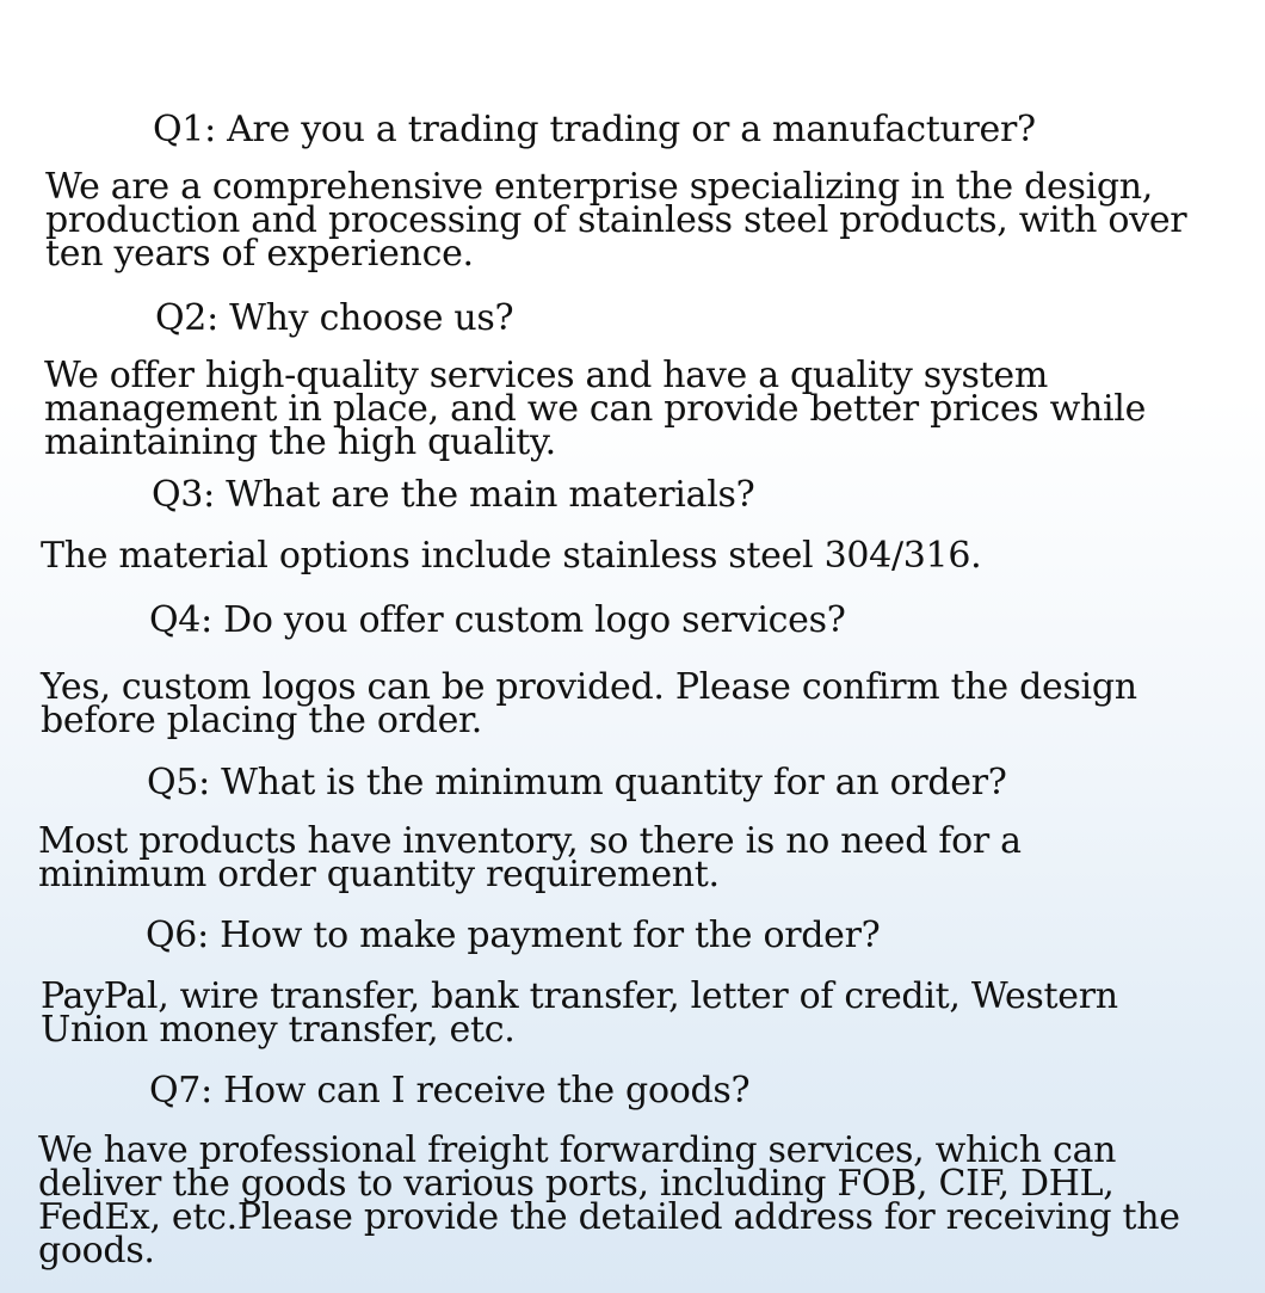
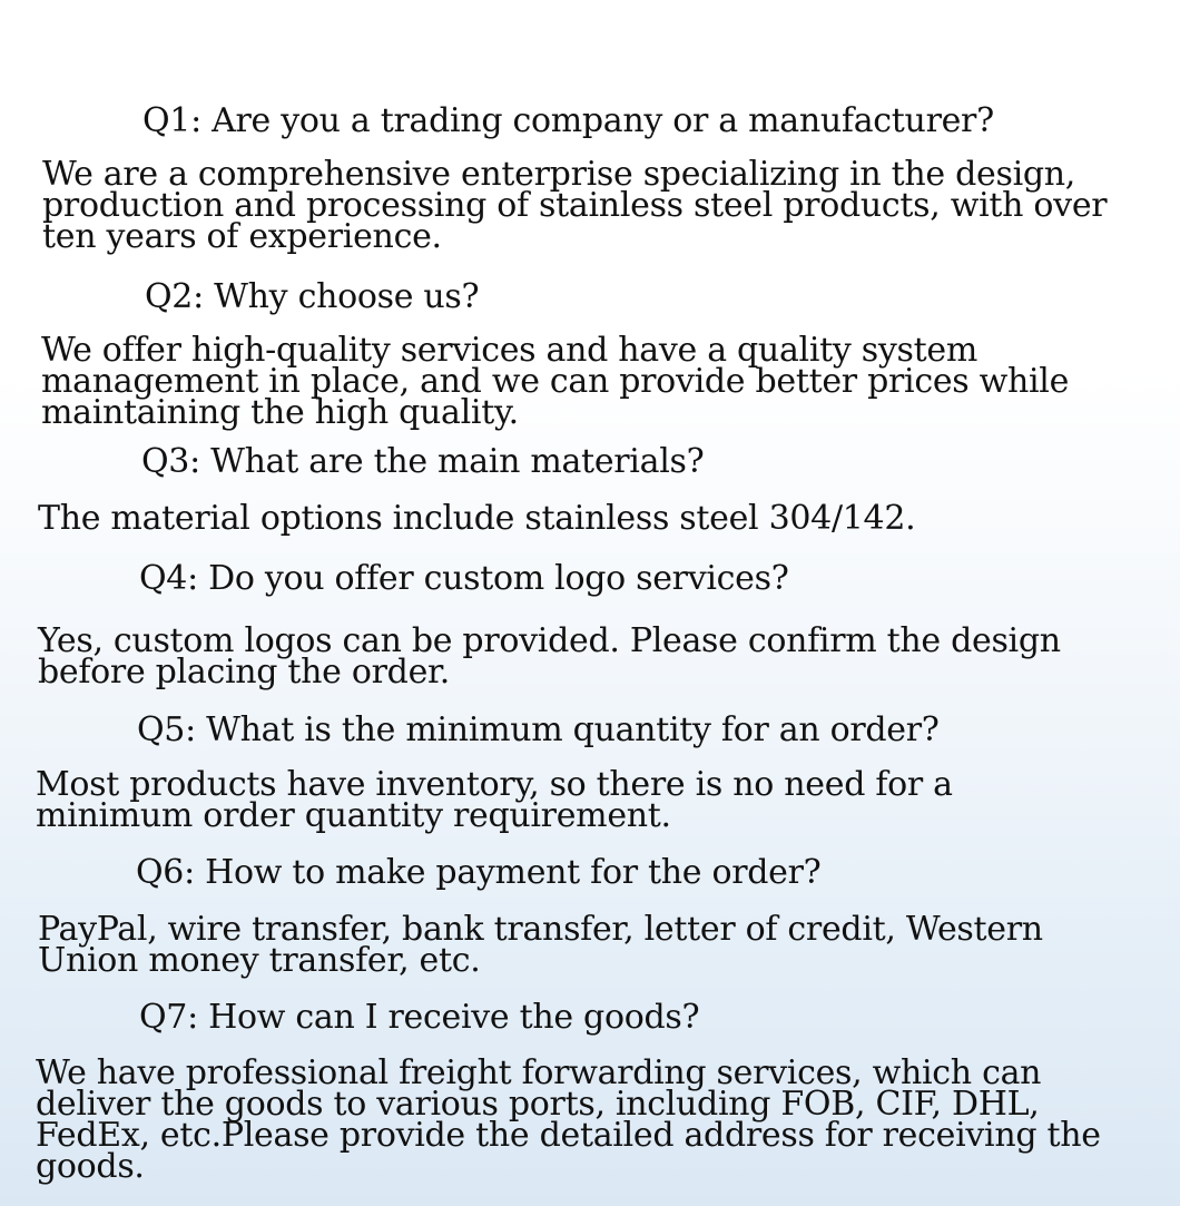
- Q1: Are you a trading trading or a manufacturer?
+ Q1: Are you a trading company or a manufacturer?
  We are a comprehensive enterprise specializing in the design,
  production and processing of stainless steel products, with over
  ten years of experience.
  Q2: Why choose us?
  We offer high-quality services and have a quality system
  management in place, and we can provide better prices while
  maintaining the high quality.
  Q3: What are the main materials?
- The material options include stainless steel 304/316.
+ The material options include stainless steel 304/142.
  Q4: Do you offer custom logo services?
  Yes, custom logos can be provided. Please confirm the design
  before placing the order.
  Q5: What is the minimum quantity for an order?
  Most products have inventory, so there is no need for a
  minimum order quantity requirement.
  Q6: How to make payment for the order?
  PayPal, wire transfer, bank transfer, letter of credit, Western
  Union money transfer, etc.
  Q7: How can I receive the goods?
  We have professional freight forwarding services, which can
  deliver the goods to various ports, including FOB, CIF, DHL,
  FedEx, etc.Please provide the detailed address for receiving the
  goods.
